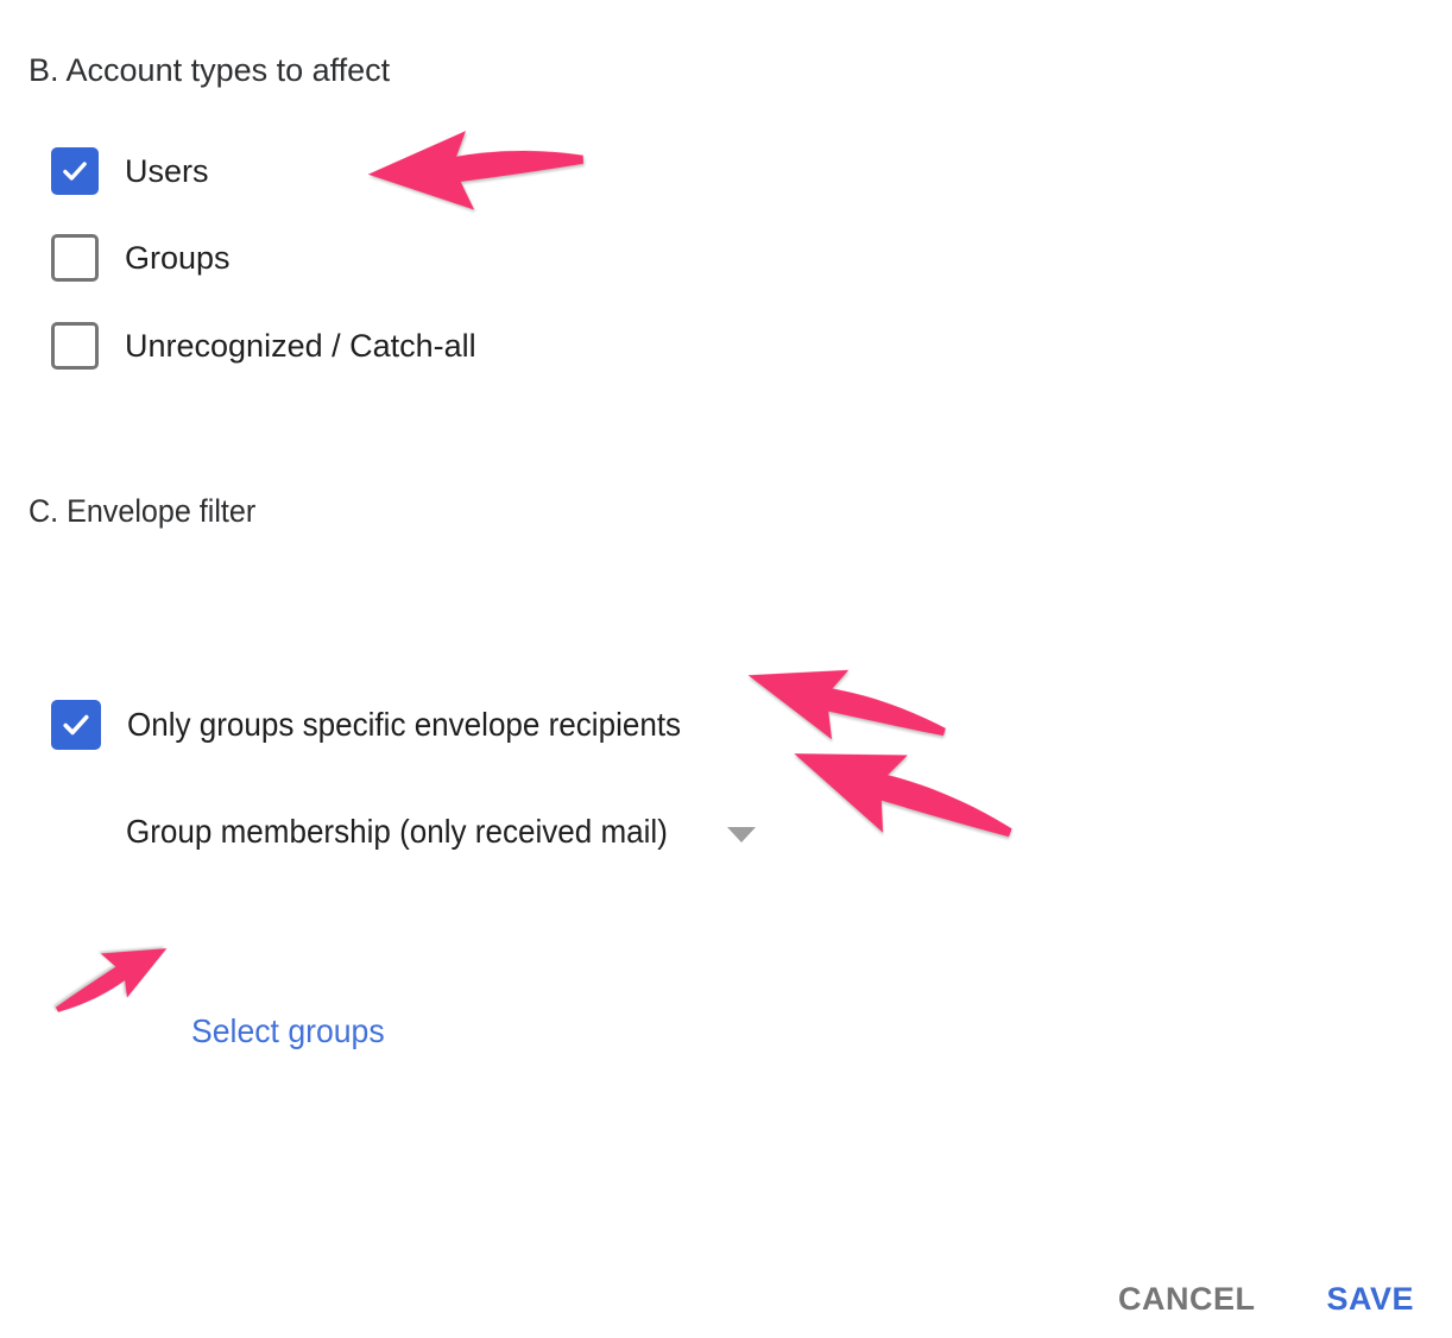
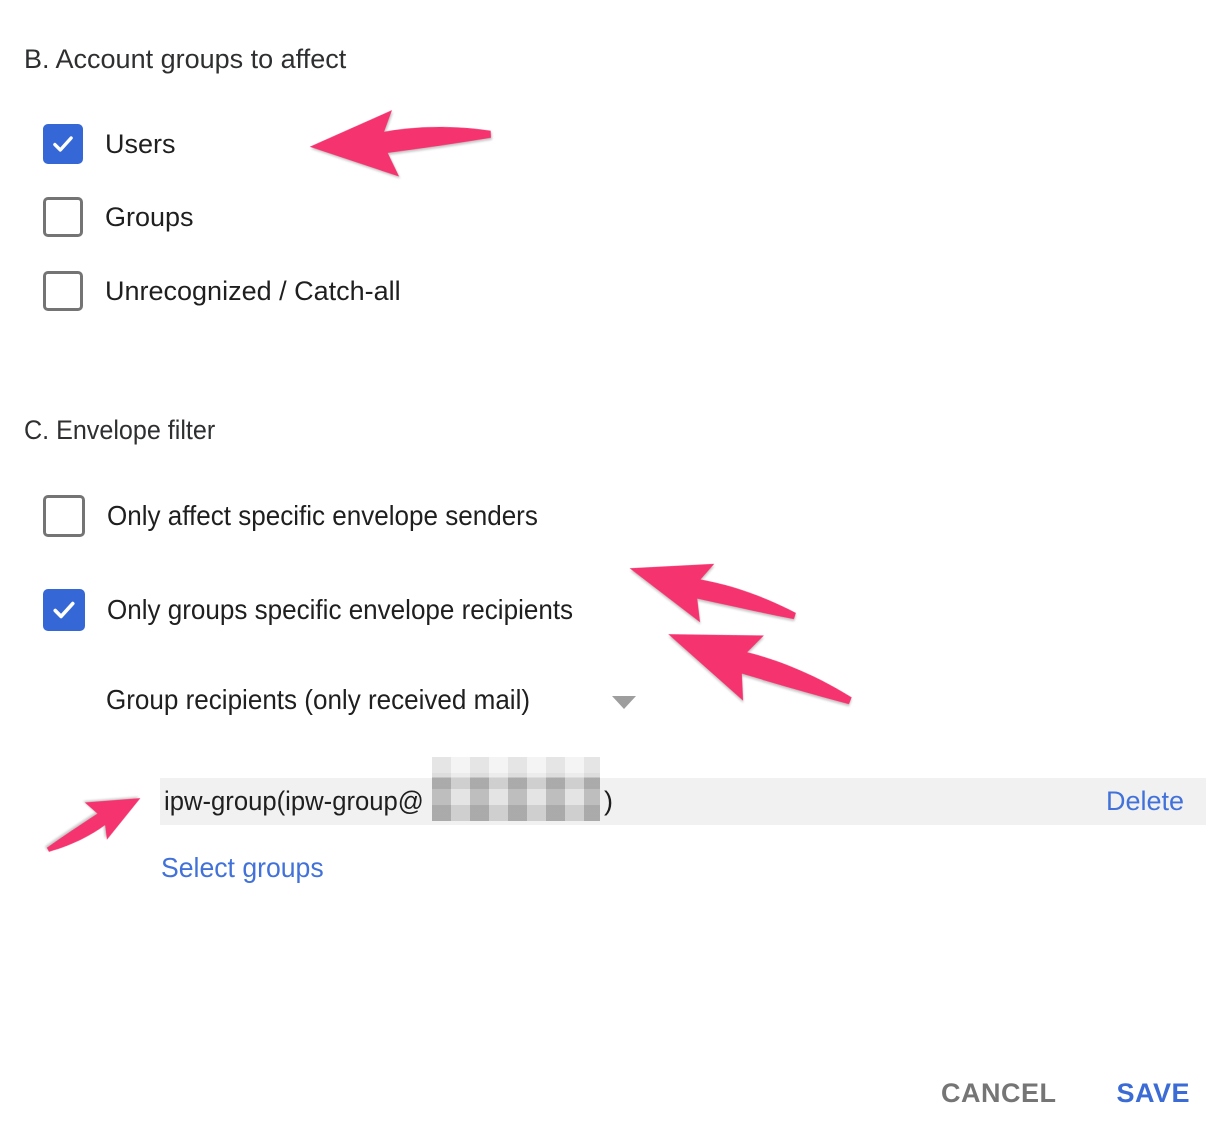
- B. Account types to affect
+ B. Account groups to affect
  Users
  Groups
  Unrecognized / Catch-all
  C. Envelope filter
+ Only affect specific envelope senders
  Only groups specific envelope recipients
- Group membership (only received mail)
+ Group recipients (only received mail)
+ ipw-group(ipw-group@
+ )
+ Delete
  Select groups
  CANCEL
  SAVE
